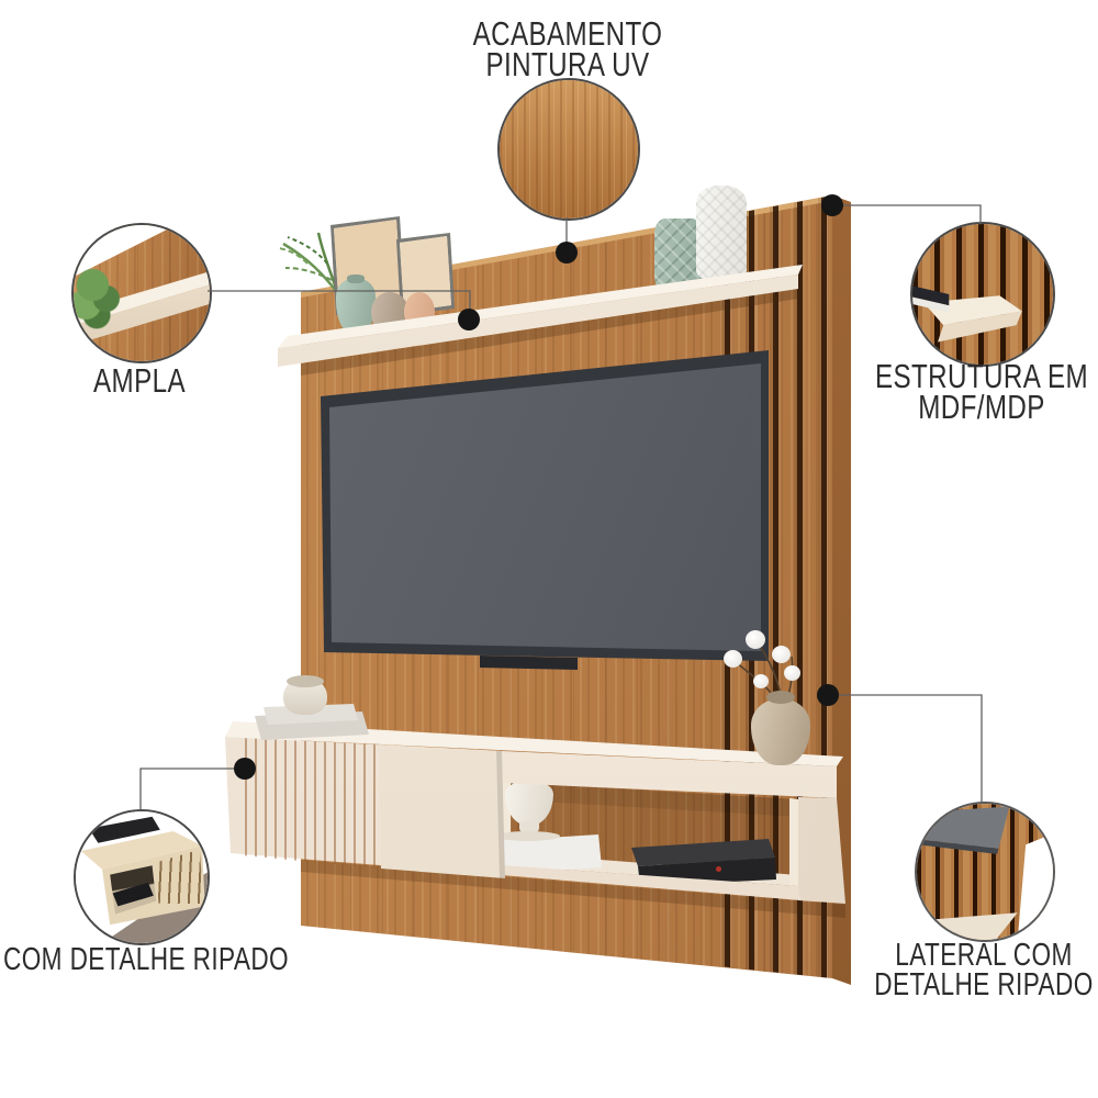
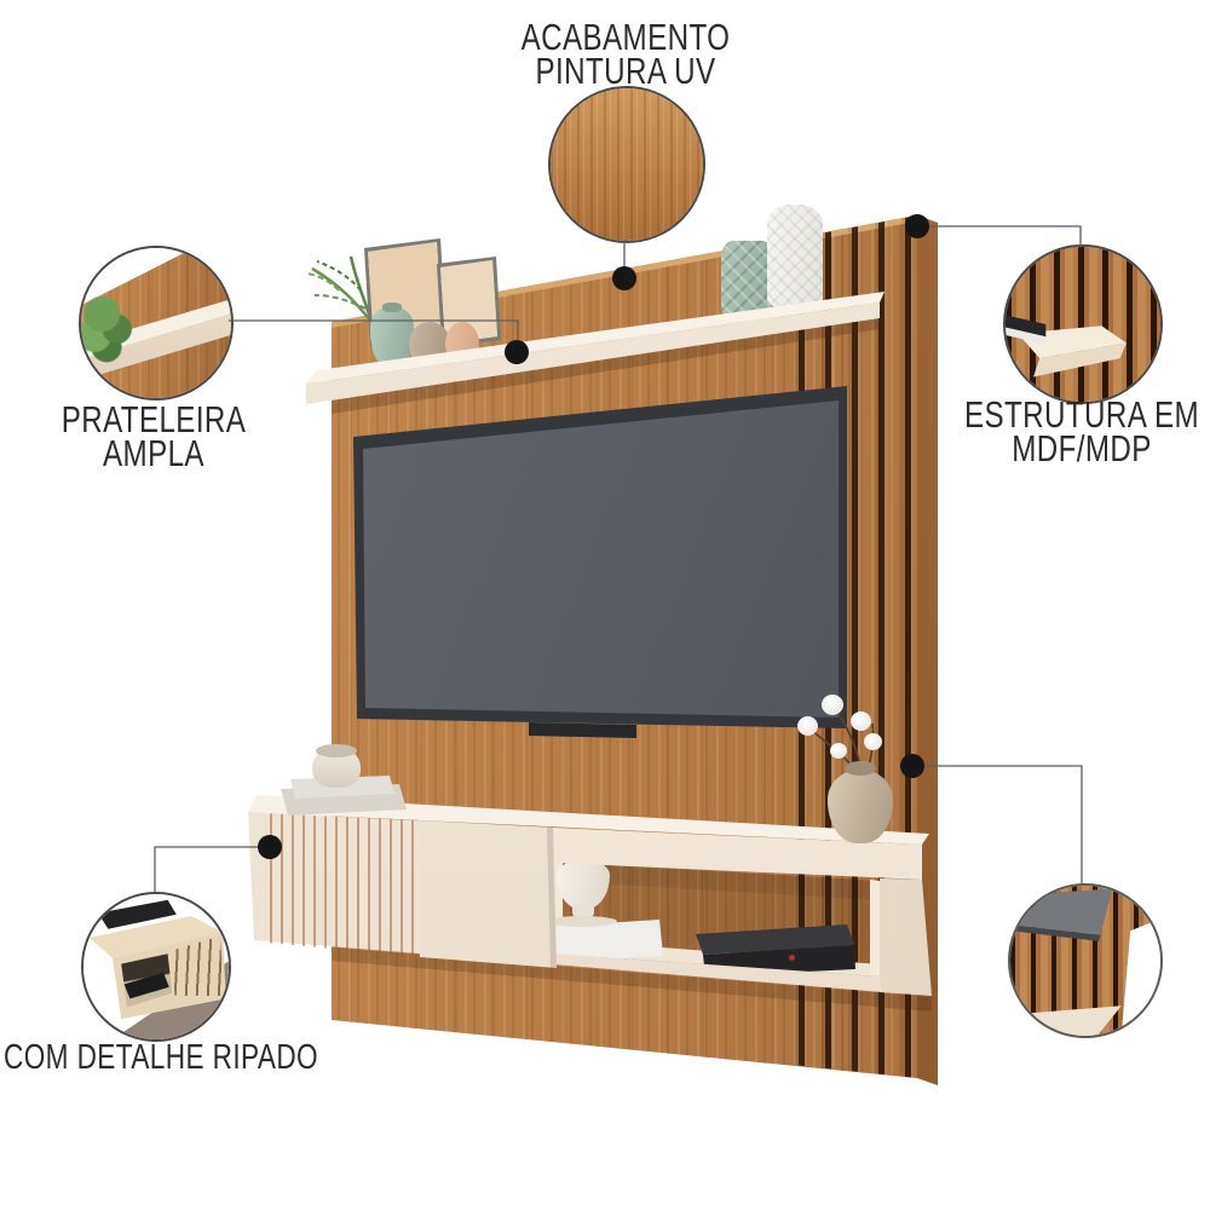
  ACABAMENTO
  PINTURA UV
+ PRATELEIRA
  AMPLA
  ESTRUTURA EM
  MDF/MDP
  COM DETALHE RIPADO
- LATERAL COM
- DETALHE RIPADO
